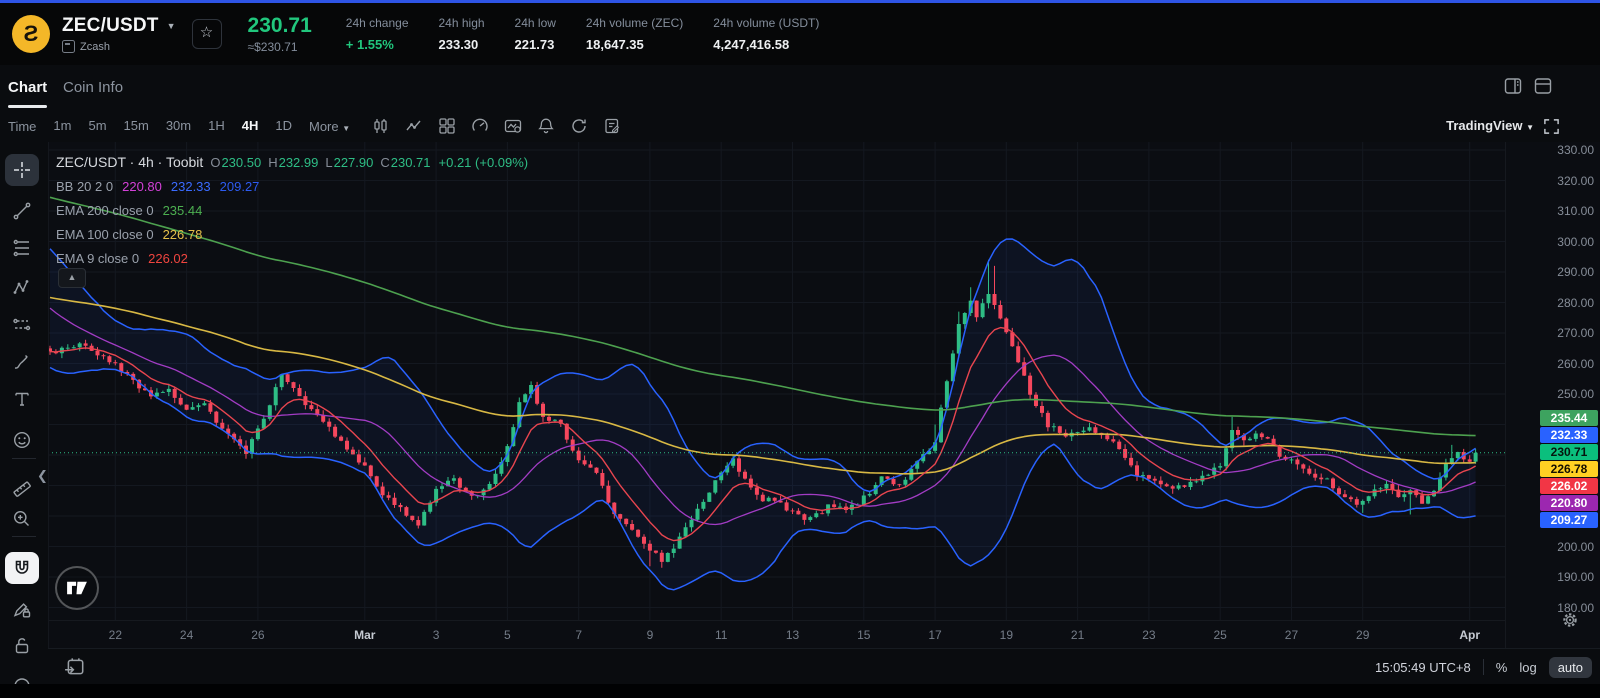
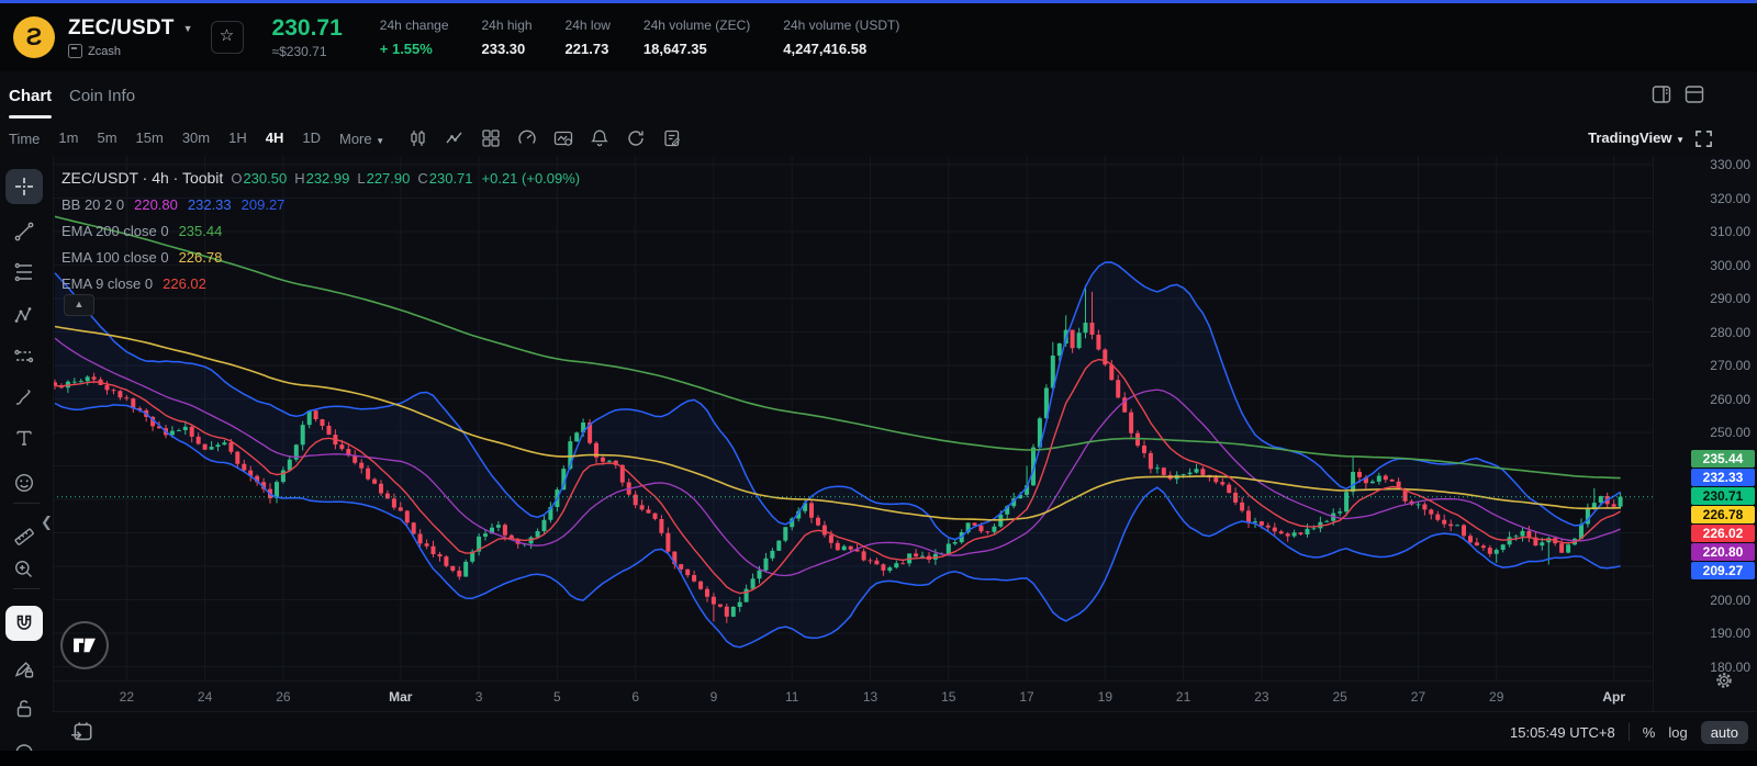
  Ƨ
  ZEC/USDT
  ▼
  Zcash
  ☆
  230.71
  ≈$230.71
  24h change
  + 1.55%
  24h high
  233.30
  24h low
  221.73
  24h volume (ZEC)
  18,647.35
  24h volume (USDT)
  4,247,416.58
  Chart
  Coin Info
  Time
  1m 5m 15m 30m 1H 4H 1D
  More ▼
  TradingView ▼
  ZEC/USDT · 4h · Toobit O230.50 H232.99 L227.90 C230.71 +0.21 (+0.09%)
  BB 20 2 0 220.80 232.33 209.27
  EMA 200 close 0 235.44
  EMA 100 close 0 226.78
  EMA 9 close 0 226.02
  ▲
  330.00
  320.00
  310.00
  300.00
  290.00
  280.00
  270.00
  260.00
  250.00
  200.00
  190.00
  180.00
  235.44
  232.33
  230.71
  226.78
  226.02
  220.80
  209.27
  22
  24
  26
  Mar
  3
  5
- 7
+ 6
  9
  11
  13
  15
  17
  19
  21
  23
  25
  27
  29
  Apr
  ❮
  15:05:49 UTC+8
  %
  log
  auto
